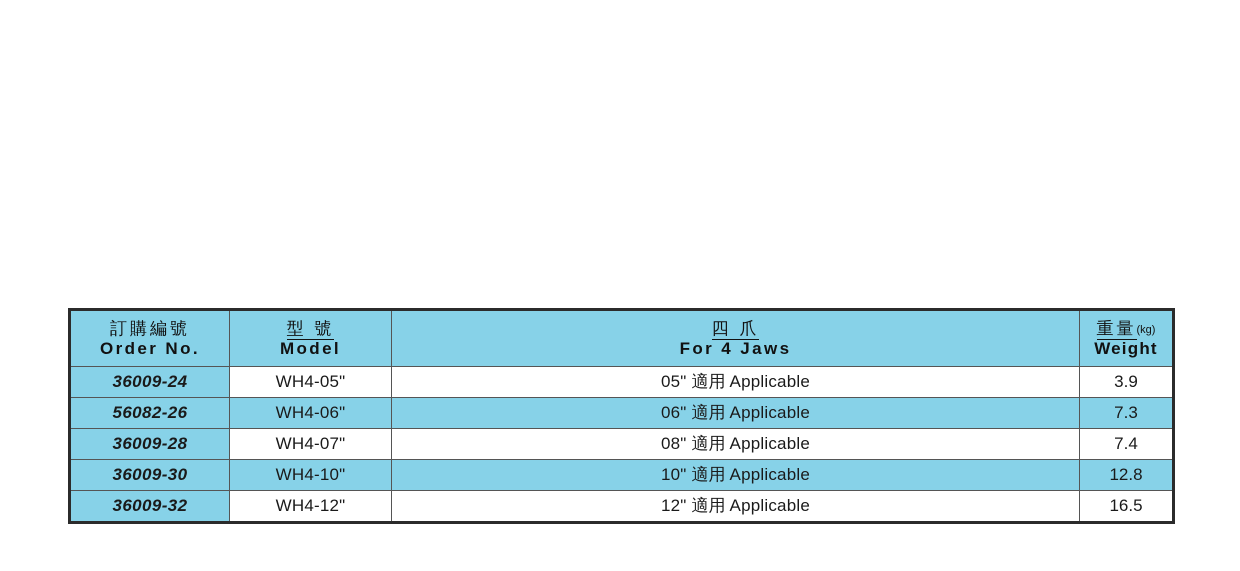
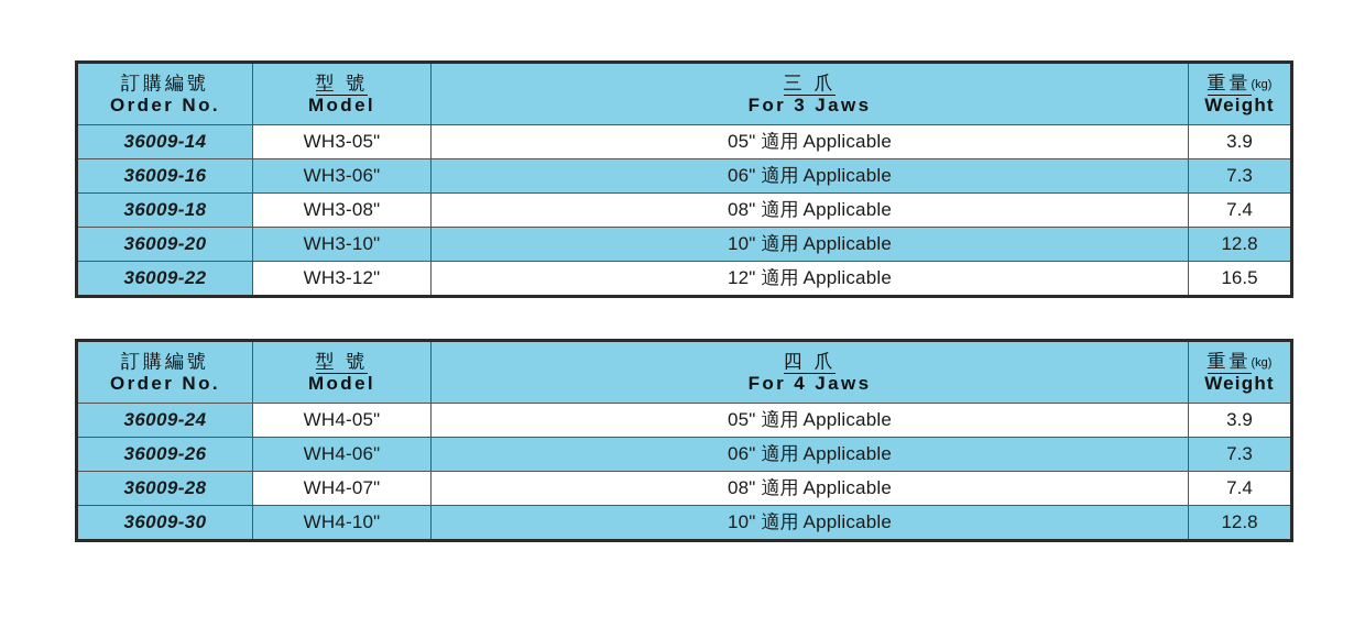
+ 訂購編號 Order No.	型 號 Model	三 爪 For 3 Jaws	重量(kg) Weight
+ 36009-14	WH3-05"	05" 適用 Applicable	3.9
+ 36009-16	WH3-06"	06" 適用 Applicable	7.3
+ 36009-18	WH3-08"	08" 適用 Applicable	7.4
+ 36009-20	WH3-10"	10" 適用 Applicable	12.8
+ 36009-22	WH3-12"	12" 適用 Applicable	16.5
  訂購編號 Order No.	型 號 Model	四 爪 For 4 Jaws	重量(kg) Weight
  36009-24	WH4-05"	05" 適用 Applicable	3.9
- 56082-26	WH4-06"	06" 適用 Applicable	7.3
+ 36009-26	WH4-06"	06" 適用 Applicable	7.3
  36009-28	WH4-07"	08" 適用 Applicable	7.4
  36009-30	WH4-10"	10" 適用 Applicable	12.8
- 36009-32	WH4-12"	12" 適用 Applicable	16.5
